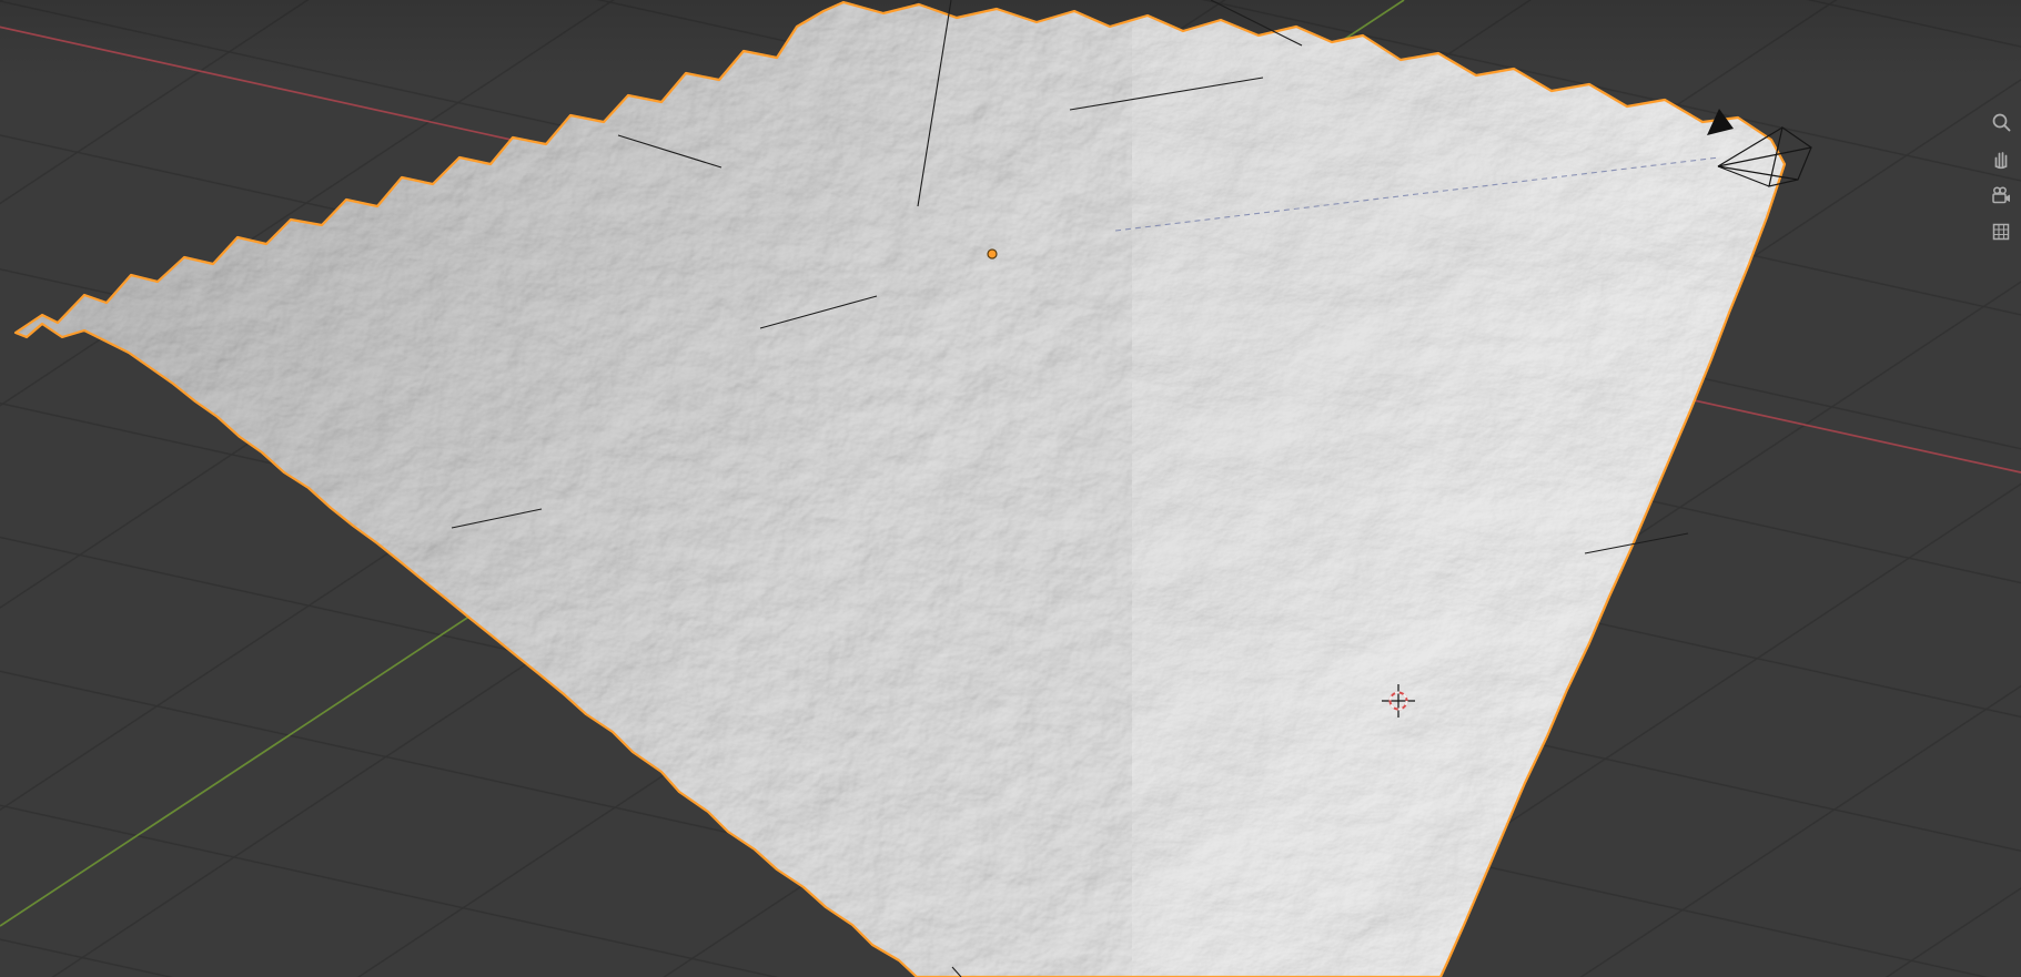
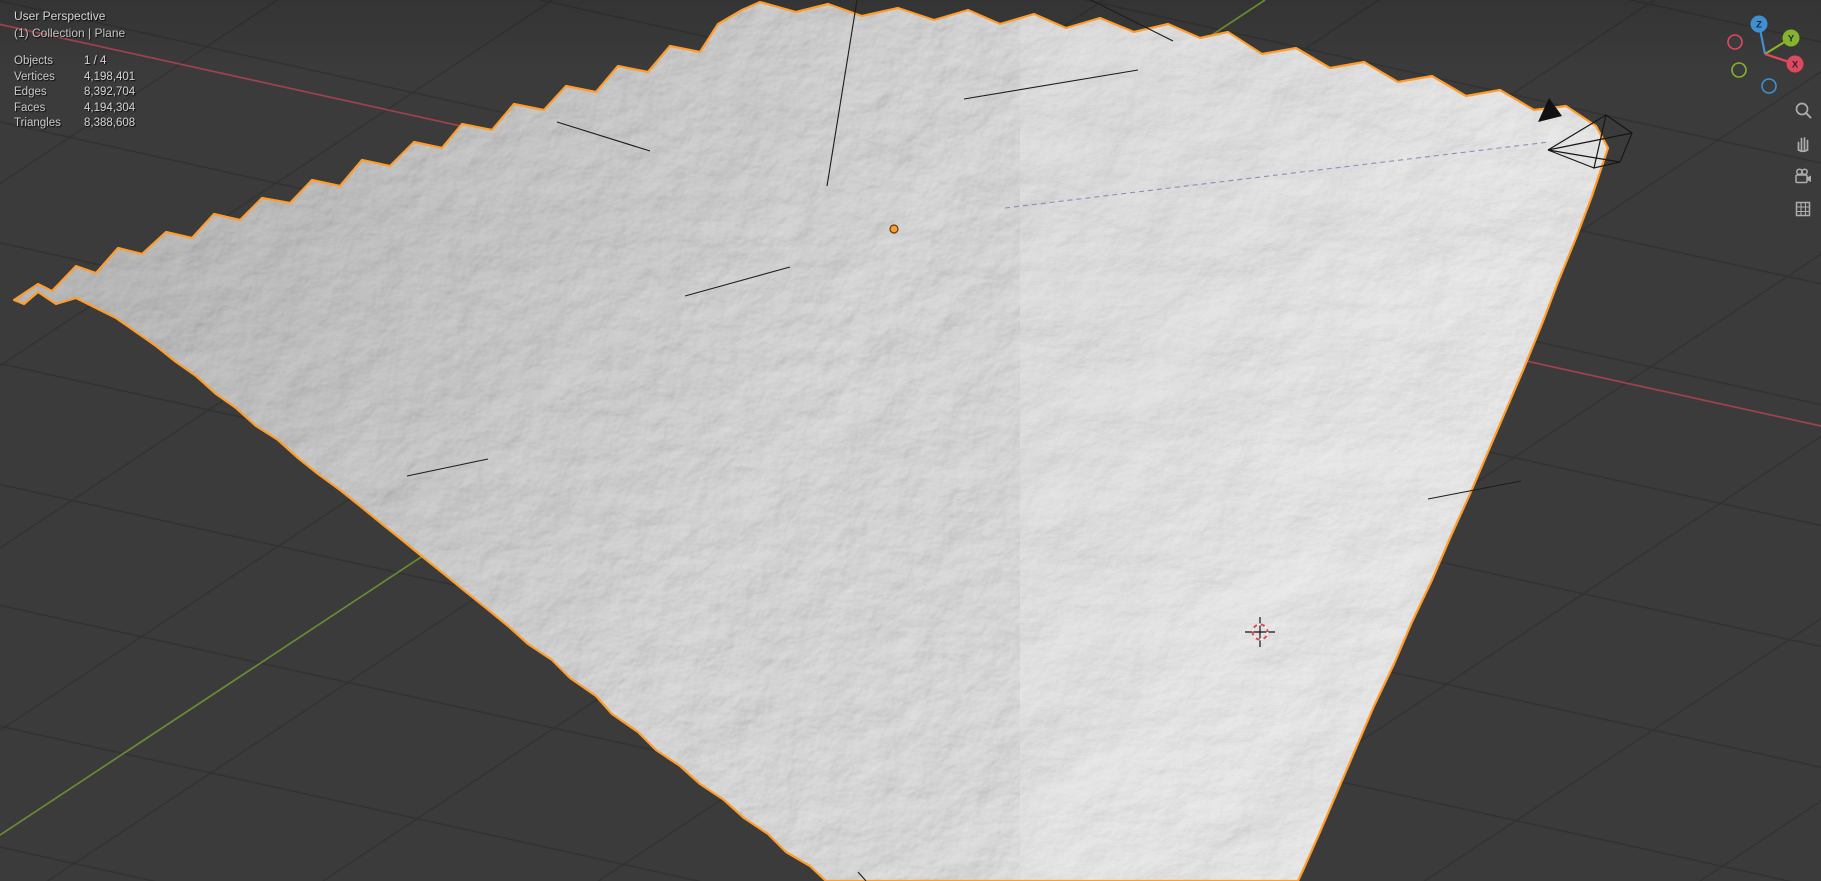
+ User Perspective
+ (1) Collection | Plane
+ Objects
+ 1 / 4
+ Vertices
+ 4,198,401
+ Edges
+ 8,392,704
+ Faces
+ 4,194,304
+ Triangles
+ 8,388,608
+ Z
+ Y
+ X
